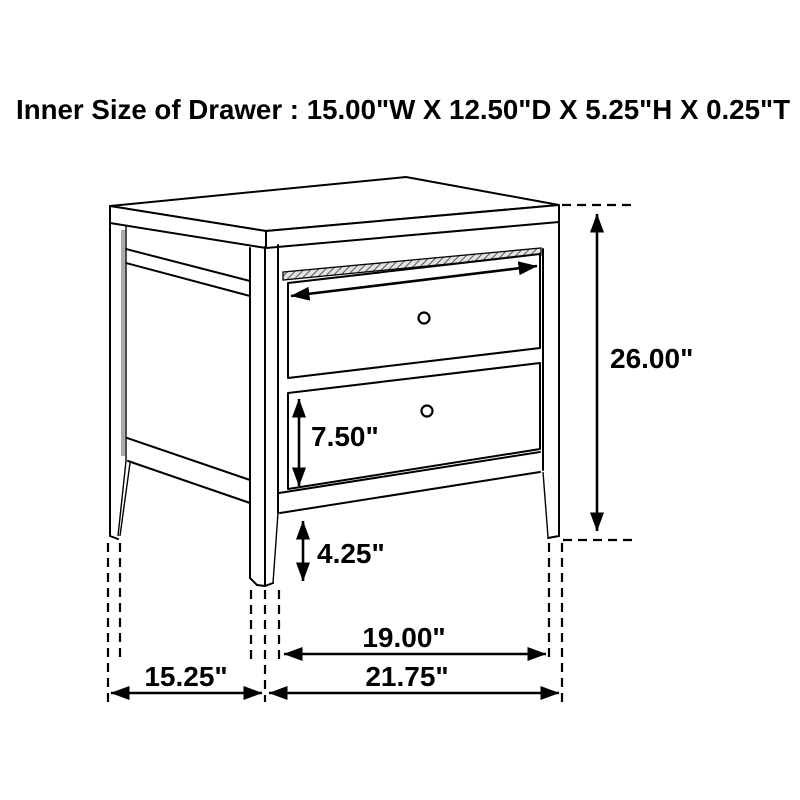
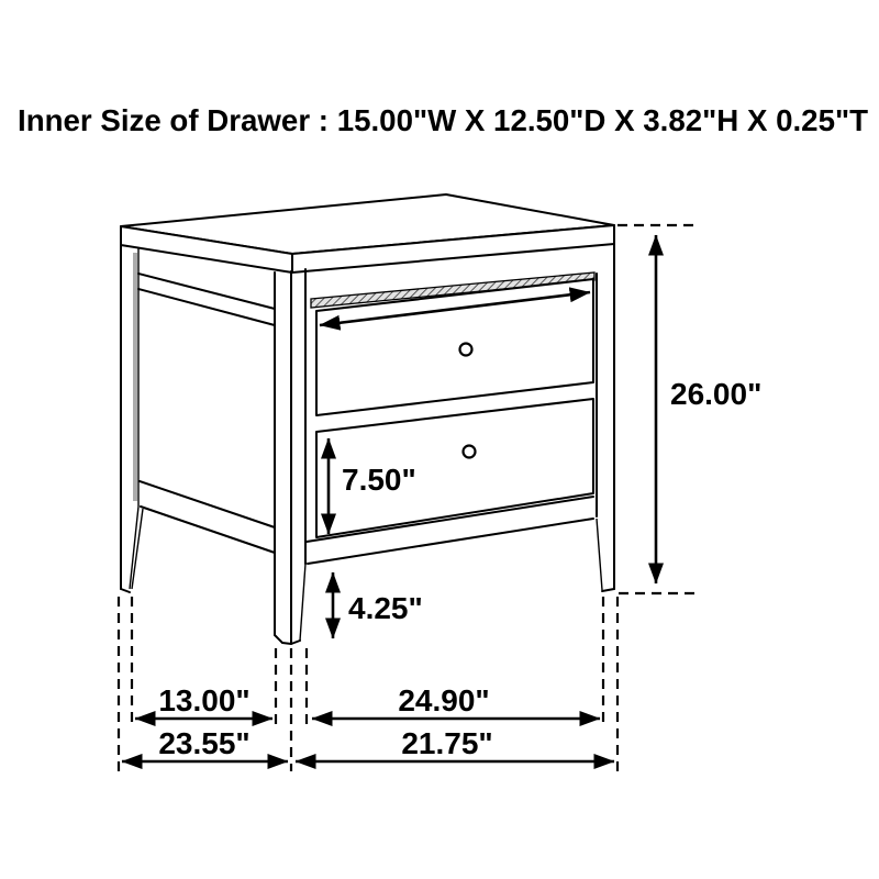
- Inner Size of Drawer : 15.00"W X 12.50"D X 5.25"H X 0.25"T
+ Inner Size of Drawer : 15.00"W X 12.50"D X 3.82"H X 0.25"T
  7.50"
  4.25"
  26.00"
+ 13.00"
- 19.00"
+ 24.90"
- 15.25"
+ 23.55"
  21.75"
